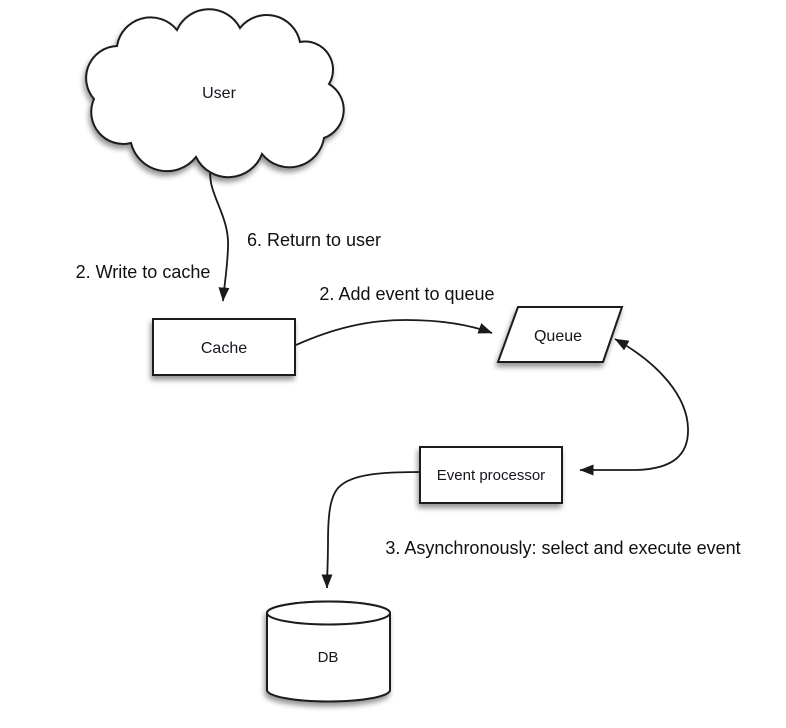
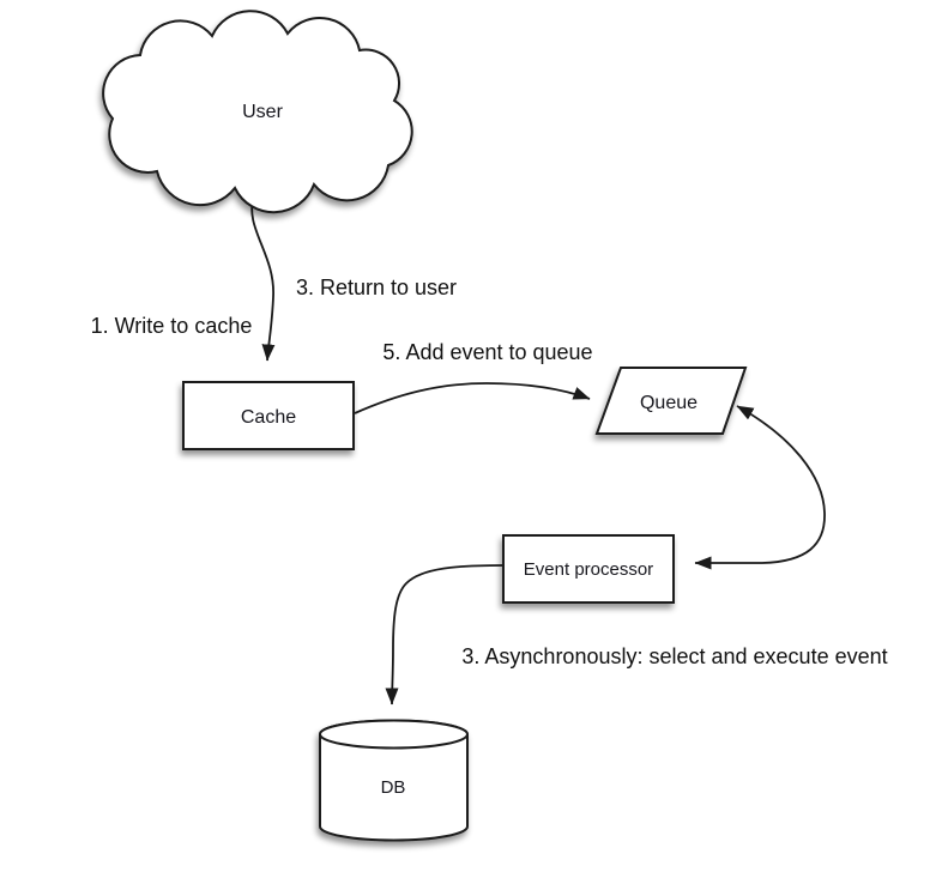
  User
  Cache
  Queue
  Event processor
  DB
- 2. Write to cache
+ 1. Write to cache
- 6. Return to user
+ 3. Return to user
- 2. Add event to queue
+ 5. Add event to queue
  3. Asynchronously: select and execute event
